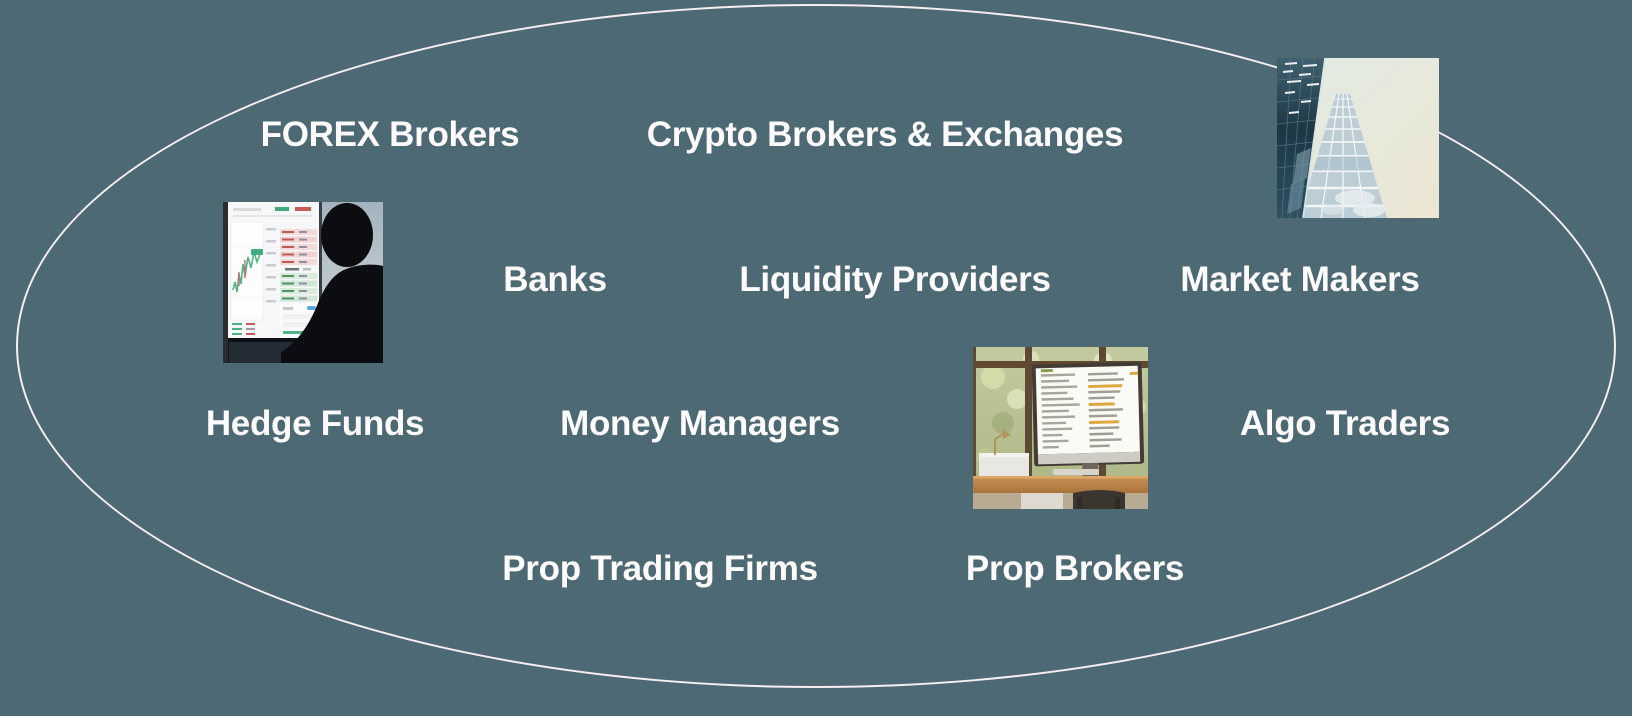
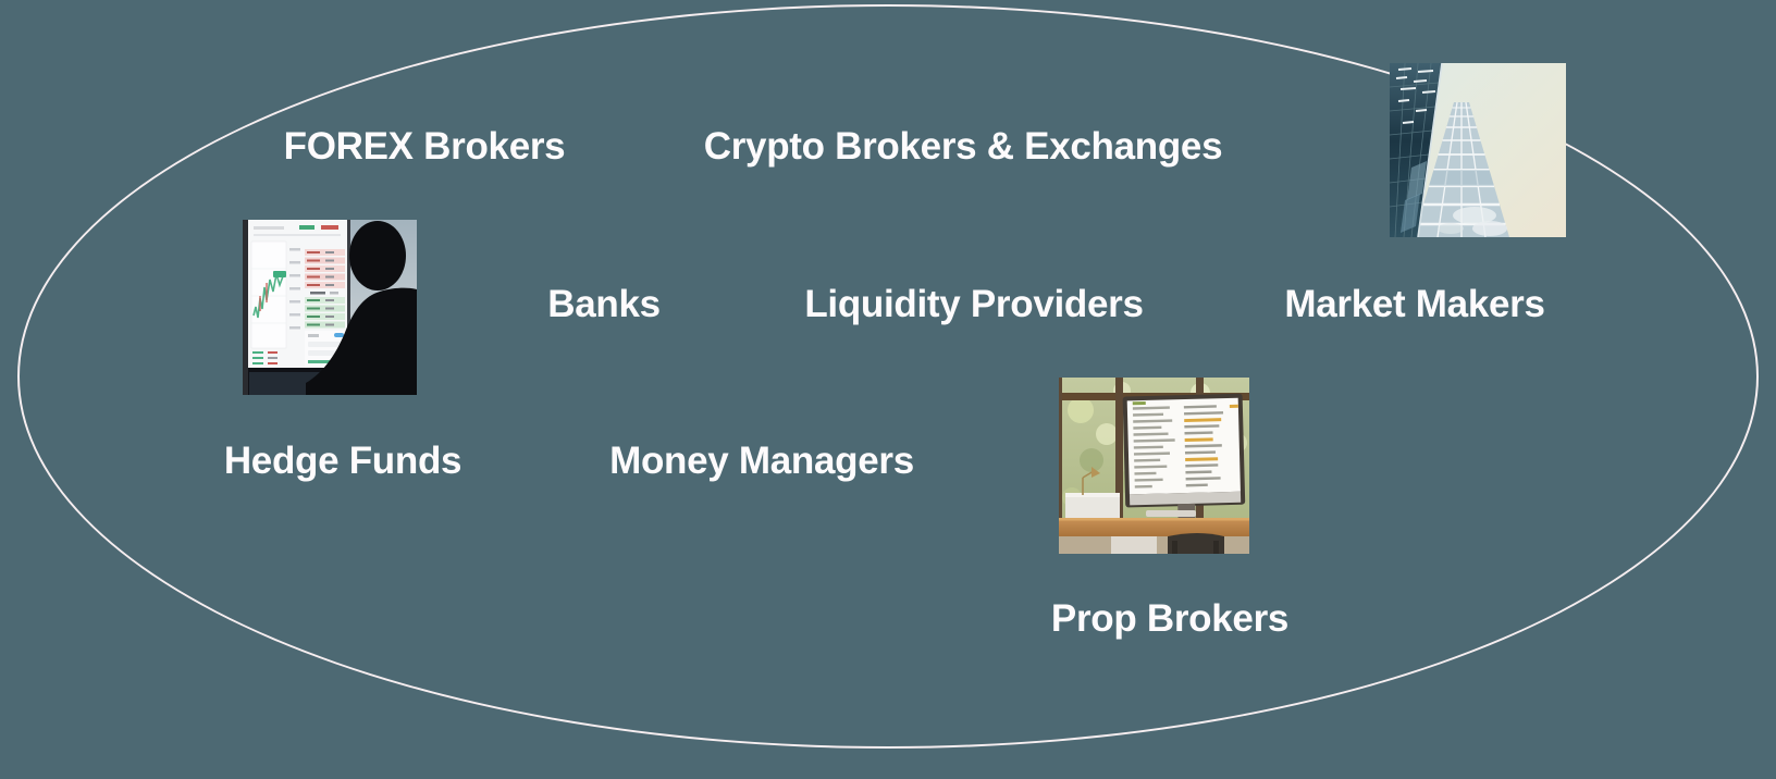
  FOREX Brokers
  Crypto Brokers & Exchanges
  Banks
  Liquidity Providers
  Market Makers
  Hedge Funds
  Money Managers
- Algo Traders
- Prop Trading Firms
  Prop Brokers
